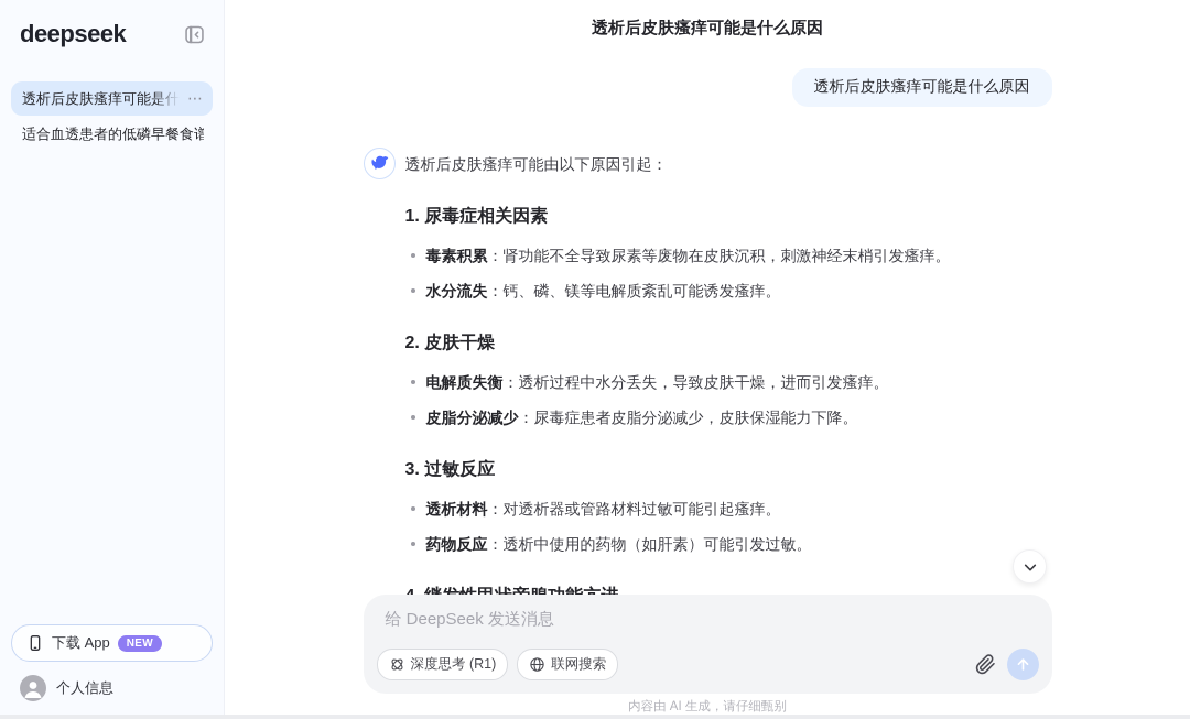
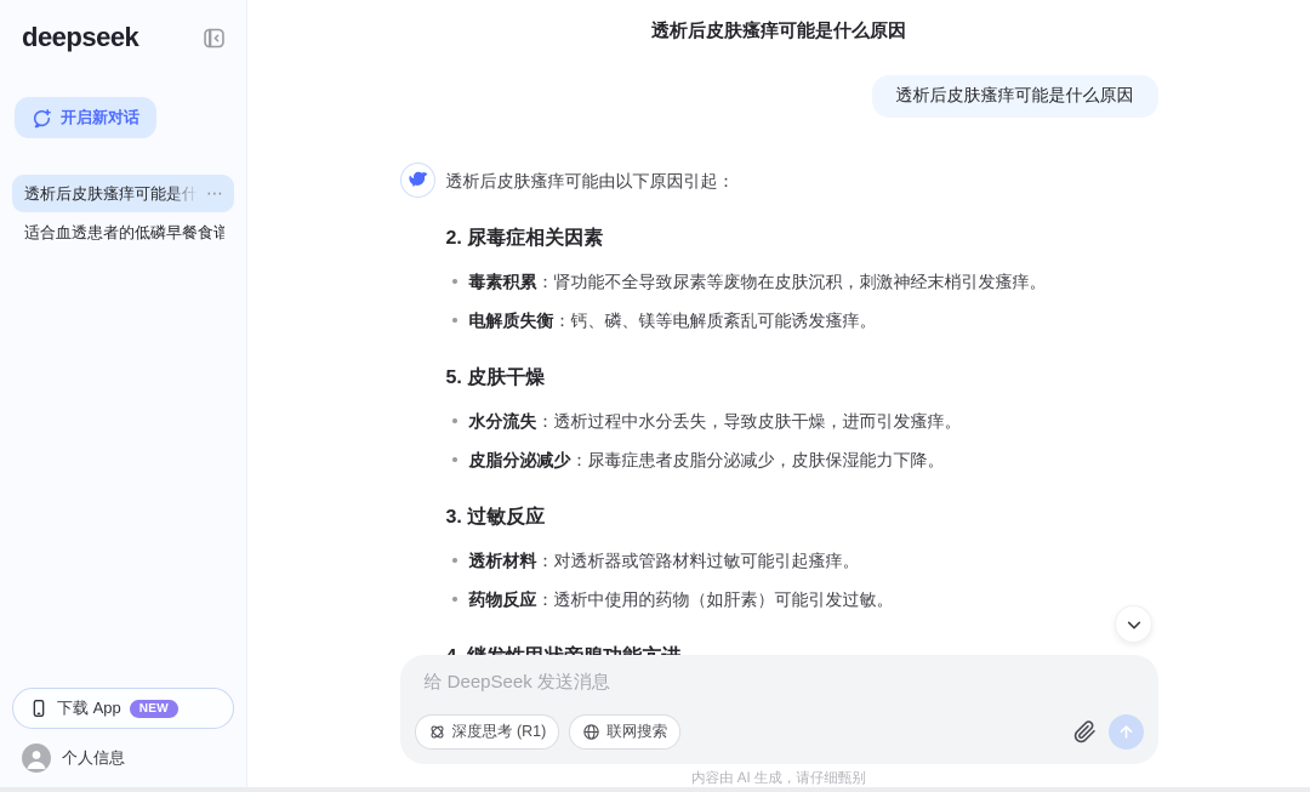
  deepseek
+ 开启新对话
  透析后皮肤瘙痒可能是什
  ⋯
  适合血透患者的低磷早餐食谱
  下载 App
  NEW
  个人信息
  透析后皮肤瘙痒可能是什么原因
  透析后皮肤瘙痒可能是什么原因
  透析后皮肤瘙痒可能由以下原因引起：
- 1. 尿毒症相关因素
+ 2. 尿毒症相关因素
  毒素积累：肾功能不全导致尿素等废物在皮肤沉积，刺激神经末梢引发瘙痒。
- 水分流失：钙、磷、镁等电解质紊乱可能诱发瘙痒。
+ 电解质失衡：钙、磷、镁等电解质紊乱可能诱发瘙痒。
- 2. 皮肤干燥
+ 5. 皮肤干燥
- 电解质失衡：透析过程中水分丢失，导致皮肤干燥，进而引发瘙痒。
+ 水分流失：透析过程中水分丢失，导致皮肤干燥，进而引发瘙痒。
  皮脂分泌减少：尿毒症患者皮脂分泌减少，皮肤保湿能力下降。
  3. 过敏反应
  透析材料：对透析器或管路材料过敏可能引起瘙痒。
  药物反应：透析中使用的药物（如肝素）可能引发过敏。
  给 DeepSeek 发送消息
  深度思考 (R1)
  联网搜索
  内容由 AI 生成，请仔细甄别
